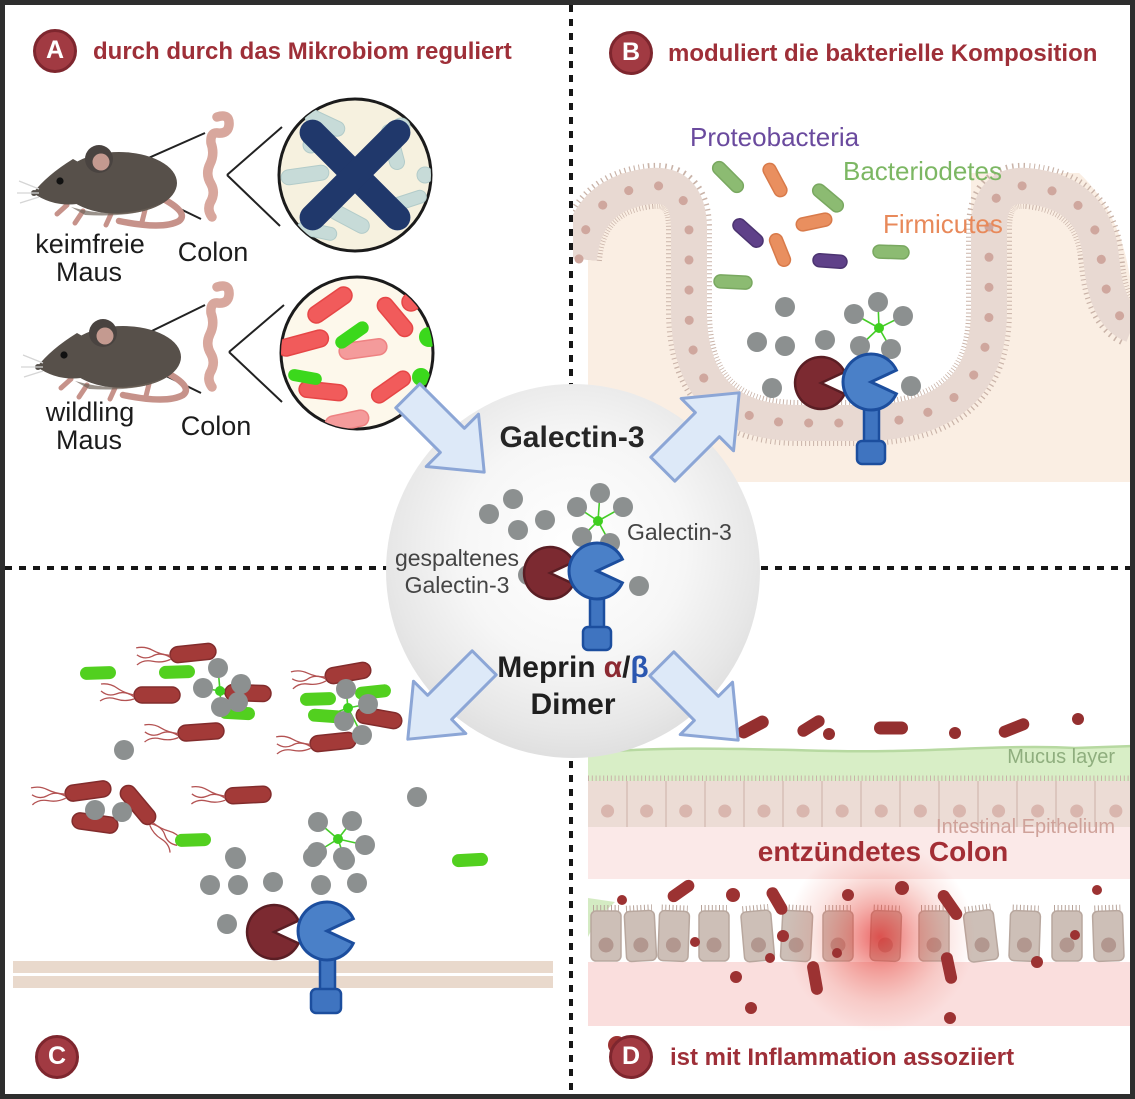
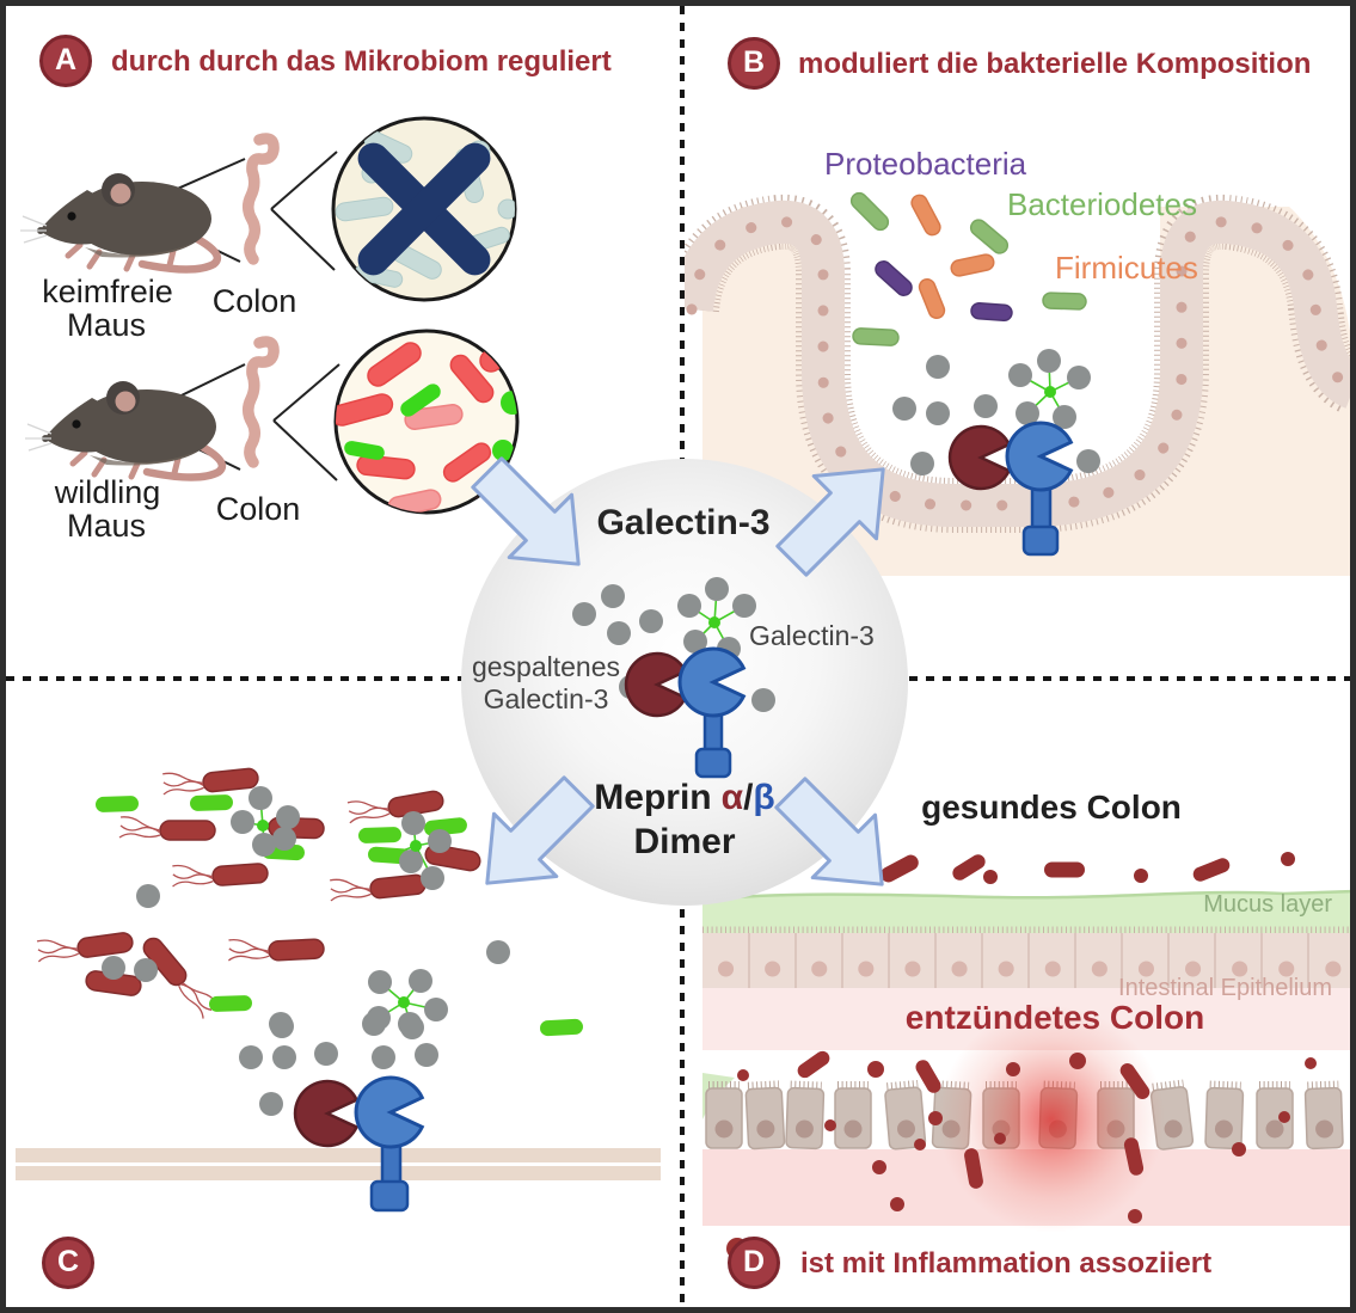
  A
  durch durch das Mikrobiom reguliert
  B
  moduliert die bakterielle Komposition
  C
  D
  ist mit Inflammation assoziiert
  keimfreie
  Maus
  Colon
  wildling
  Maus
  Colon
  Proteobacteria
  Bacteriodetes
  Firmicutes
  Galectin-3
  Galectin-3
  gespaltenes
  Galectin-3
  Meprin α/β
  Dimer
+ gesundes Colon
  Mucus layer
  Intestinal Epithelium
  entzündetes Colon
